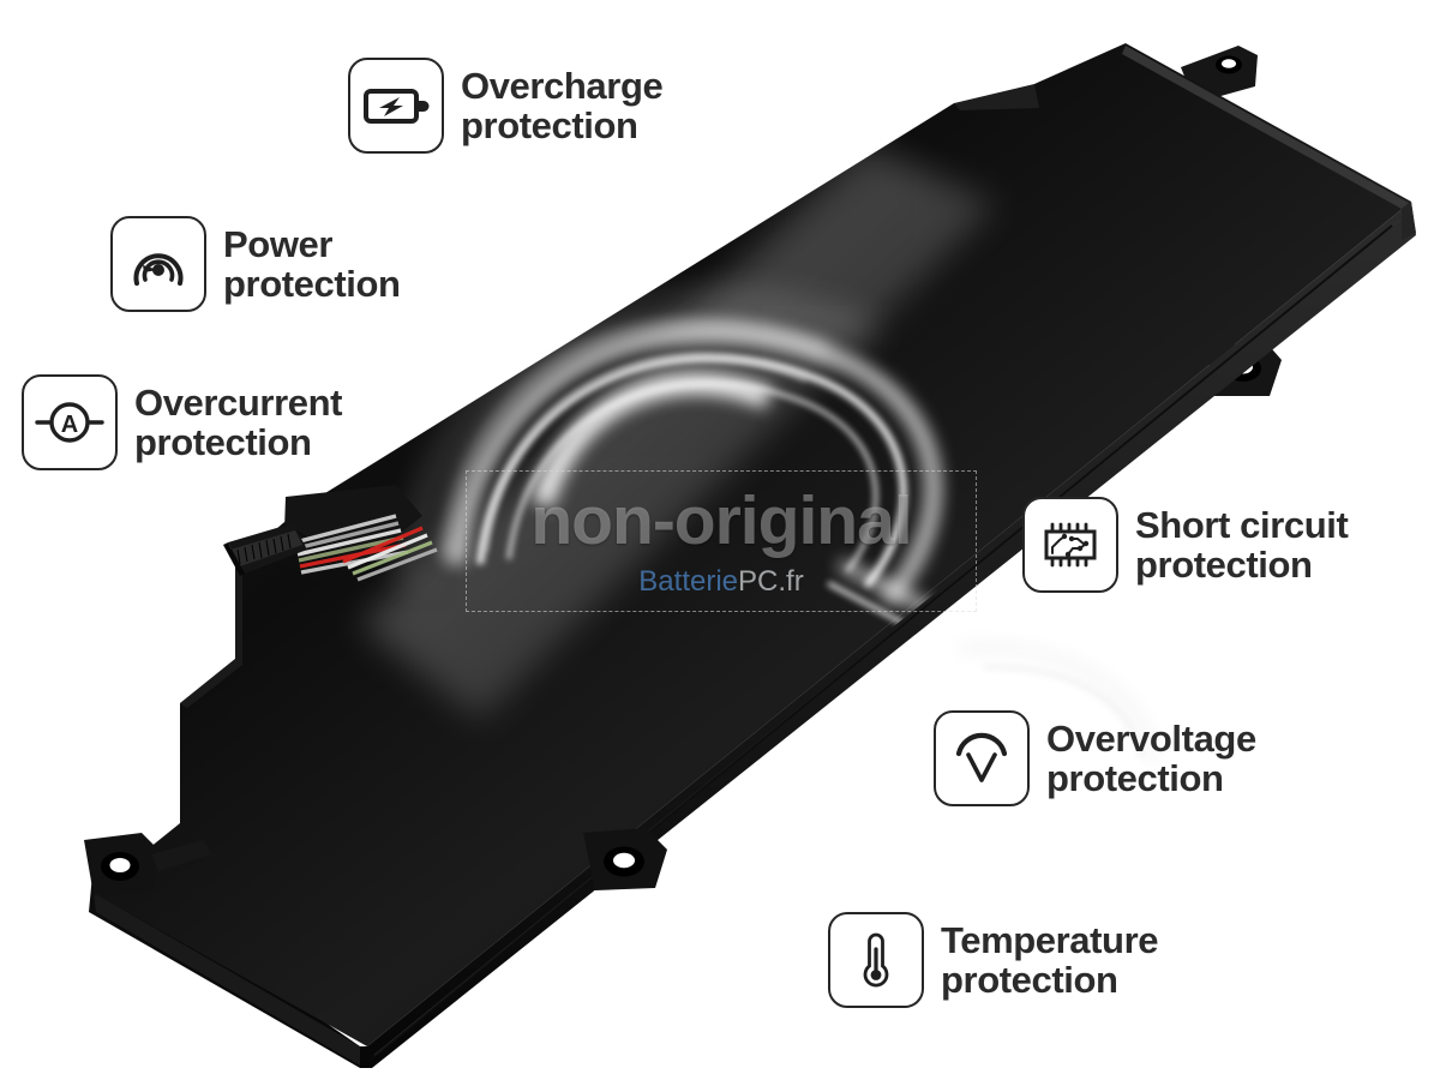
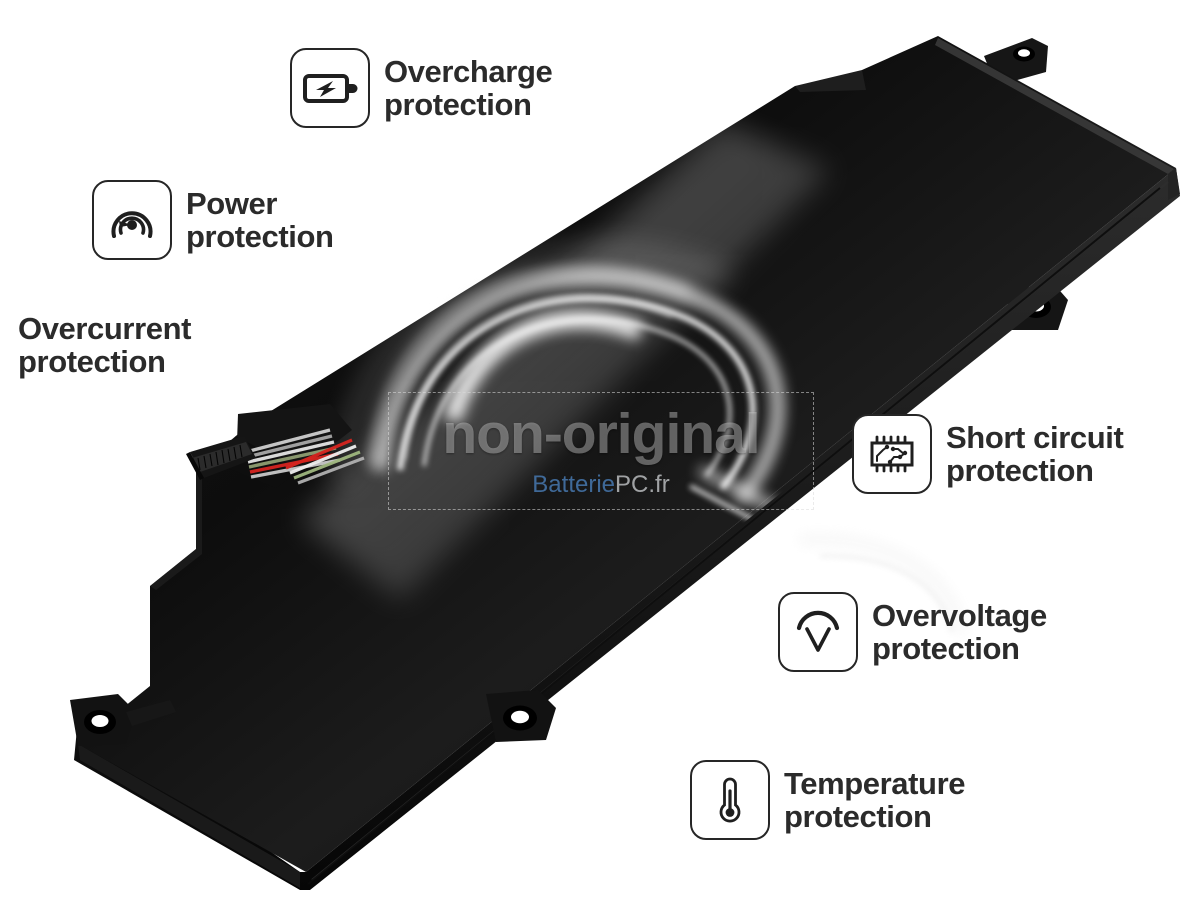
  non-original
  BatteriePC.fr
  Overcharge
  protection
  Power
  protection
- A
  Overcurrent
  protection
  Short circuit
  protection
  Overvoltage
  protection
  Temperature
  protection
